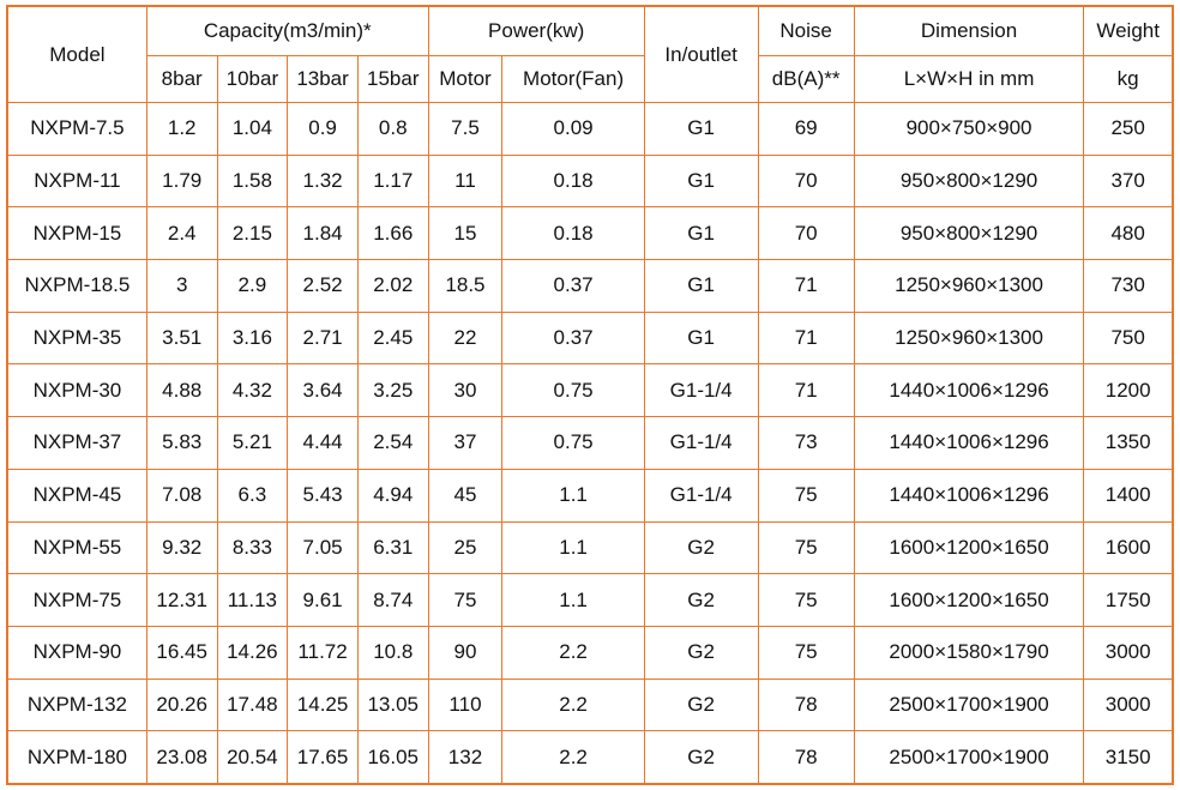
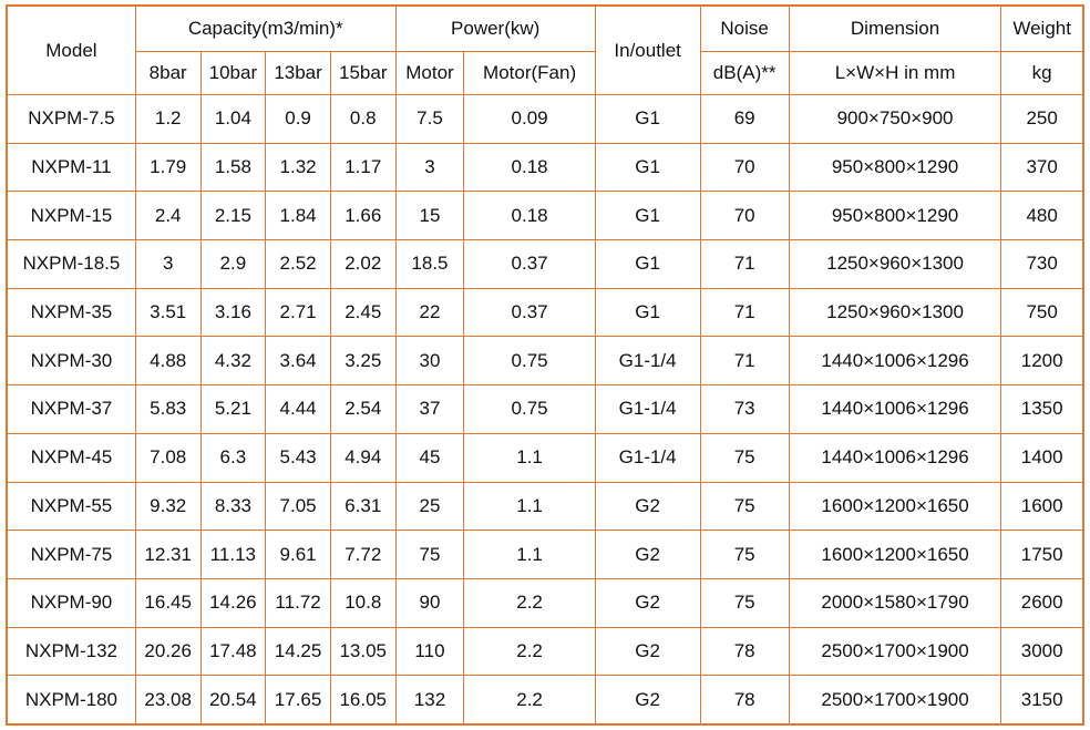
  Model	Capacity(m3/min)*	Power(kw)	In/outlet	Noise	Dimension	Weight
  8bar	10bar	13bar	15bar	Motor	Motor(Fan)	dB(A)**	L×W×H in mm	kg
  NXPM-7.5	1.2	1.04	0.9	0.8	7.5	0.09	G1	69	900×750×900	250
- NXPM-11	1.79	1.58	1.32	1.17	11	0.18	G1	70	950×800×1290	370
+ NXPM-11	1.79	1.58	1.32	1.17	3	0.18	G1	70	950×800×1290	370
  NXPM-15	2.4	2.15	1.84	1.66	15	0.18	G1	70	950×800×1290	480
  NXPM-18.5	3	2.9	2.52	2.02	18.5	0.37	G1	71	1250×960×1300	730
  NXPM-35	3.51	3.16	2.71	2.45	22	0.37	G1	71	1250×960×1300	750
  NXPM-30	4.88	4.32	3.64	3.25	30	0.75	G1-1/4	71	1440×1006×1296	1200
  NXPM-37	5.83	5.21	4.44	2.54	37	0.75	G1-1/4	73	1440×1006×1296	1350
  NXPM-45	7.08	6.3	5.43	4.94	45	1.1	G1-1/4	75	1440×1006×1296	1400
  NXPM-55	9.32	8.33	7.05	6.31	25	1.1	G2	75	1600×1200×1650	1600
- NXPM-75	12.31	11.13	9.61	8.74	75	1.1	G2	75	1600×1200×1650	1750
+ NXPM-75	12.31	11.13	9.61	7.72	75	1.1	G2	75	1600×1200×1650	1750
- NXPM-90	16.45	14.26	11.72	10.8	90	2.2	G2	75	2000×1580×1790	3000
+ NXPM-90	16.45	14.26	11.72	10.8	90	2.2	G2	75	2000×1580×1790	2600
  NXPM-132	20.26	17.48	14.25	13.05	110	2.2	G2	78	2500×1700×1900	3000
  NXPM-180	23.08	20.54	17.65	16.05	132	2.2	G2	78	2500×1700×1900	3150
